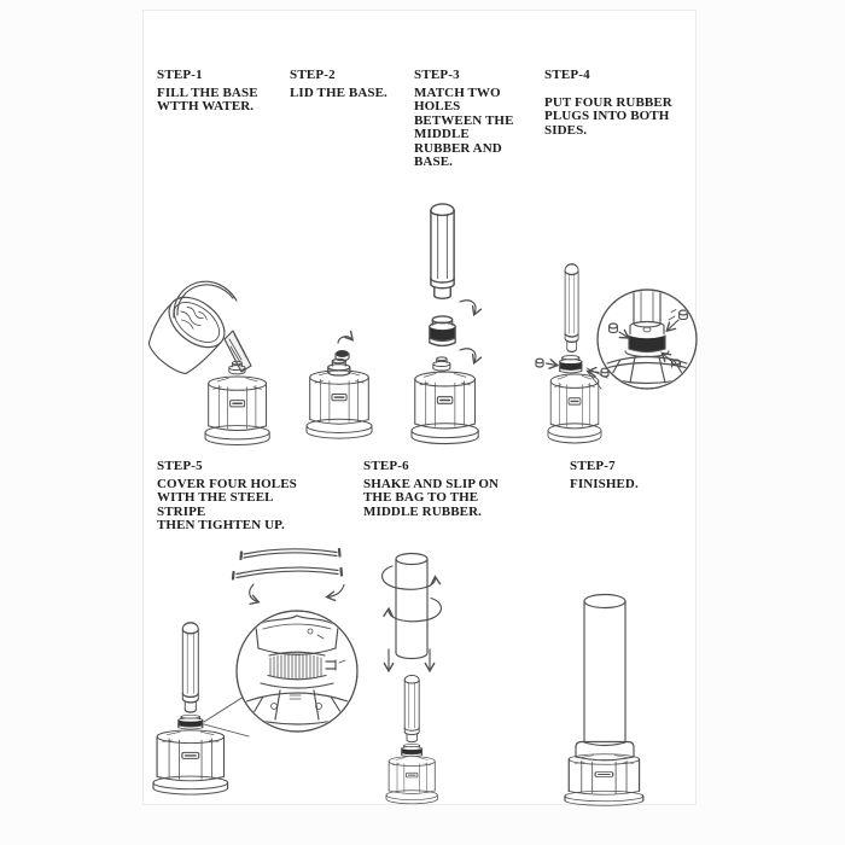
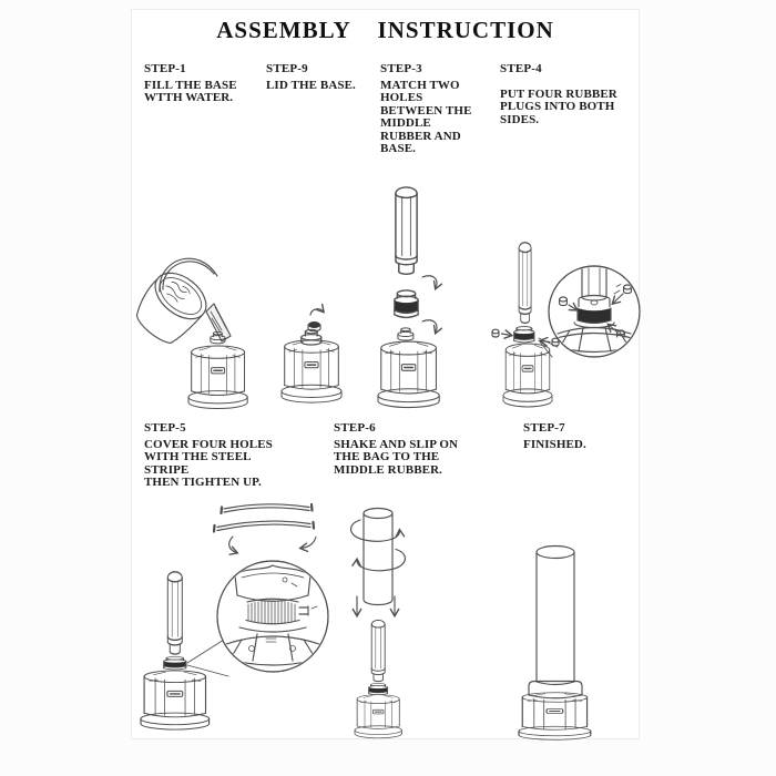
+ ASSEMBLY INSTRUCTION
  STEP-1
  FILL THE BASE
  WTTH WATER.
- STEP-2
+ STEP-9
  LID THE BASE.
  STEP-3
  MATCH TWO
  HOLES
  BETWEEN THE
  MIDDLE
  RUBBER AND
  BASE.
  STEP-4
  PUT FOUR RUBBER
  PLUGS INTO BOTH
  SIDES.
  STEP-5
  COVER FOUR HOLES
  WITH THE STEEL STRIPE
  THEN TIGHTEN UP.
  STEP-6
  SHAKE AND SLIP ON
  THE BAG TO THE
  MIDDLE RUBBER.
  STEP-7
  FINISHED.
